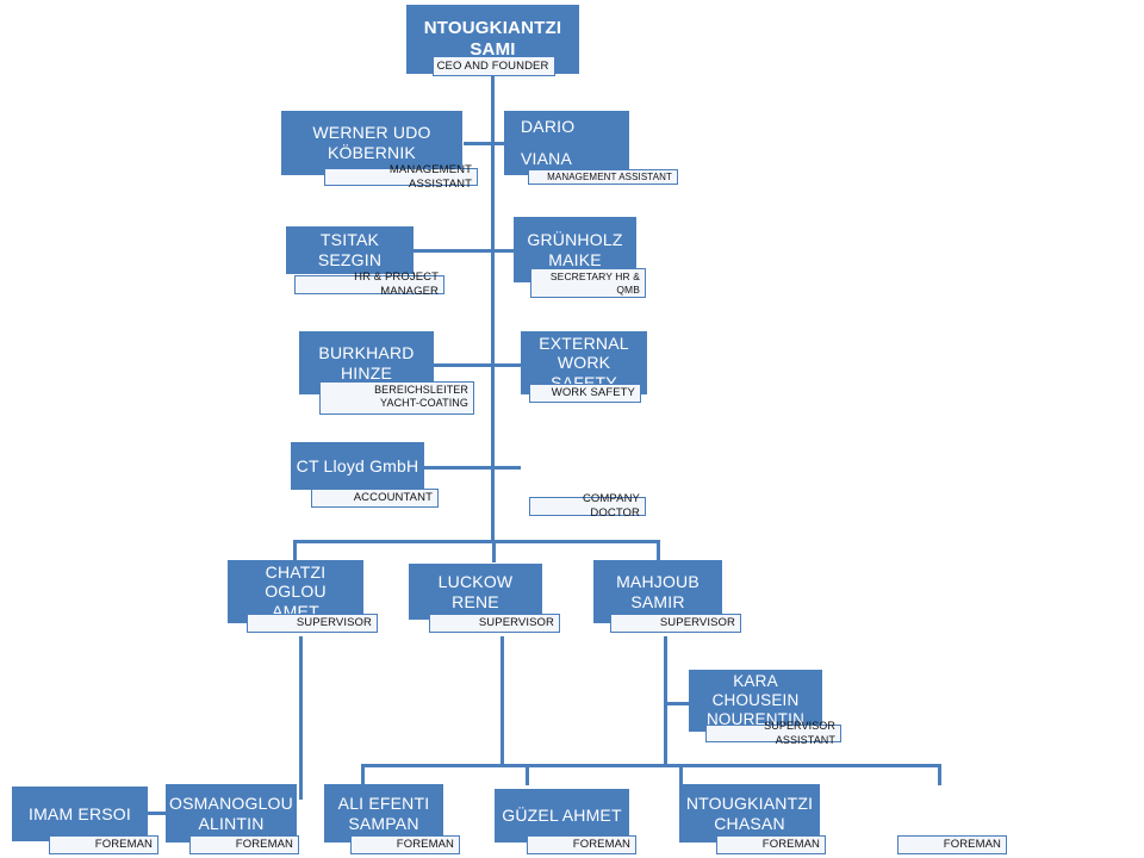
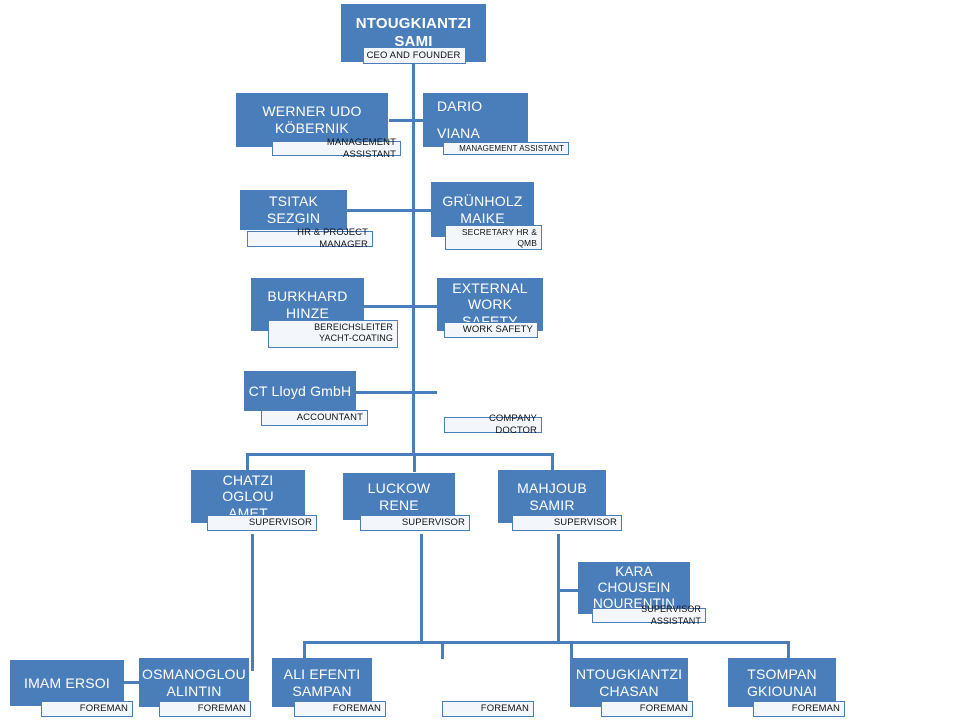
  NTOUGKIANTZI
  SAMI
  CEO AND FOUNDER
  WERNER UDO
  KÖBERNIK
  MANAGEMENT ASSISTANT
  DARIO
  VIANA
  MANAGEMENT ASSISTANT
  TSITAK SEZGIN
  HR & PROJECT MANAGER
  GRÜNHOLZ
  MAIKE
  SECRETARY HR &
  QMB
  BURKHARD
  HINZE
  BEREICHSLEITER
  YACHT-COATING
  EXTERNAL
  WORK SAFETY
  WORK SAFETY
  CT Lloyd GmbH
  ACCOUNTANT
  COMPANY DOCTOR
  CHATZI OGLOU
  AMET
  SUPERVISOR
  LUCKOW RENE
  SUPERVISOR
  MAHJOUB
  SAMIR
  SUPERVISOR
  KARA CHOUSEIN
  NOURENTIN
  SUPERVISOR ASSISTANT
  IMAM ERSOI
  FOREMAN
  OSMANOGLOU
  ALINTIN
  FOREMAN
  ALI EFENTI
  SAMPAN
  FOREMAN
- GÜZEL AHMET
  FOREMAN
  NTOUGKIANTZI
  CHASAN
  FOREMAN
+ TSOMPAN
+ GKIOUNAI
  FOREMAN
